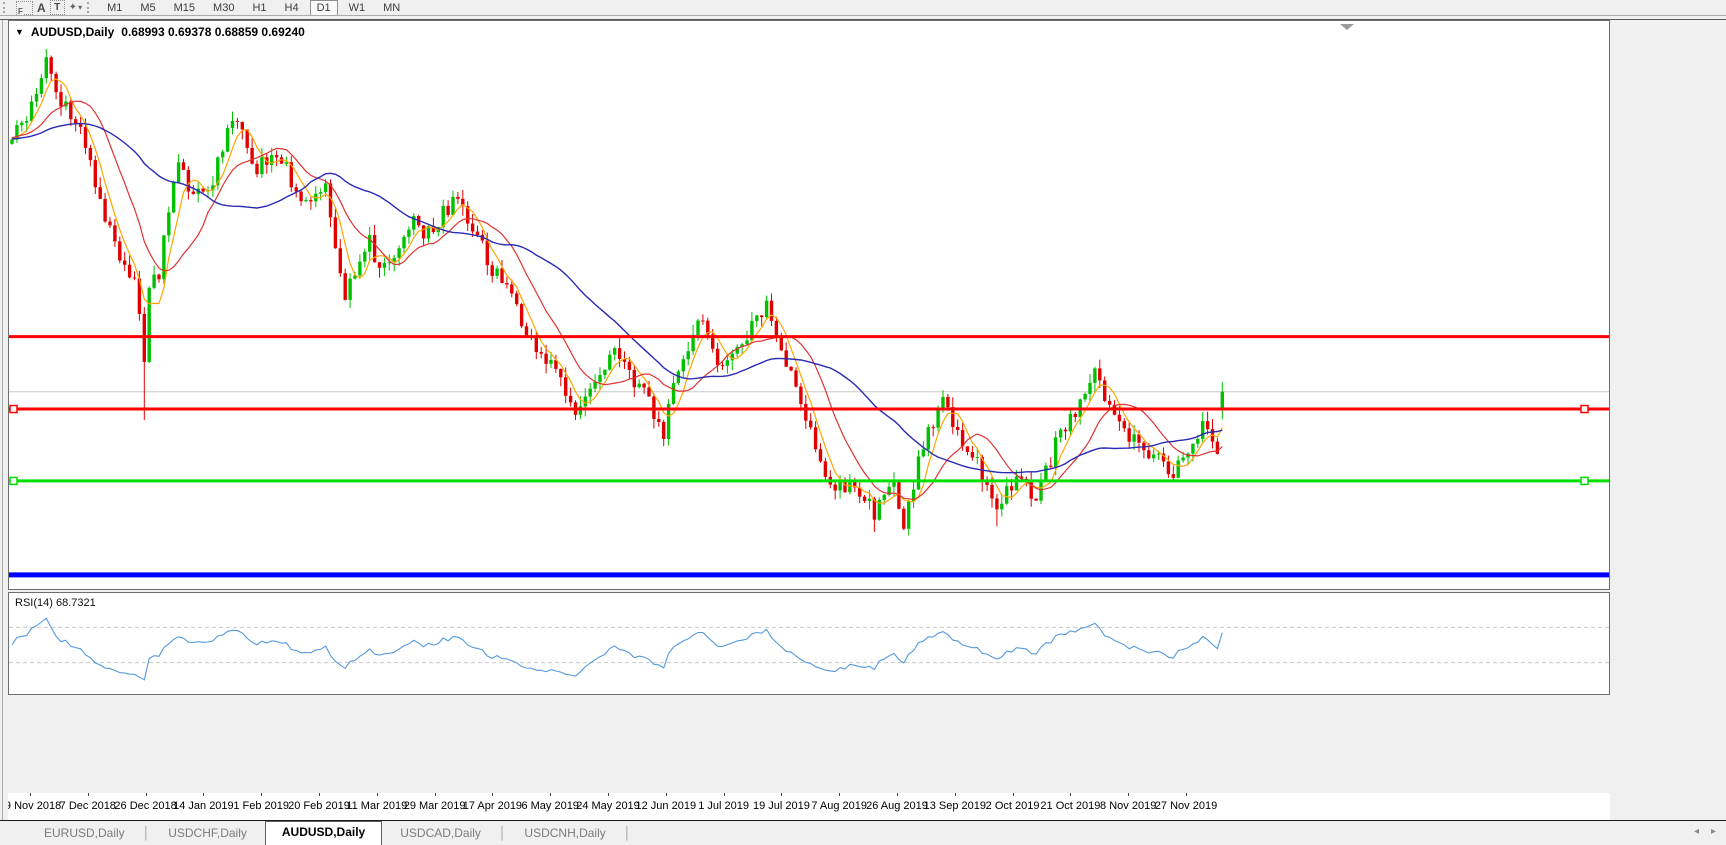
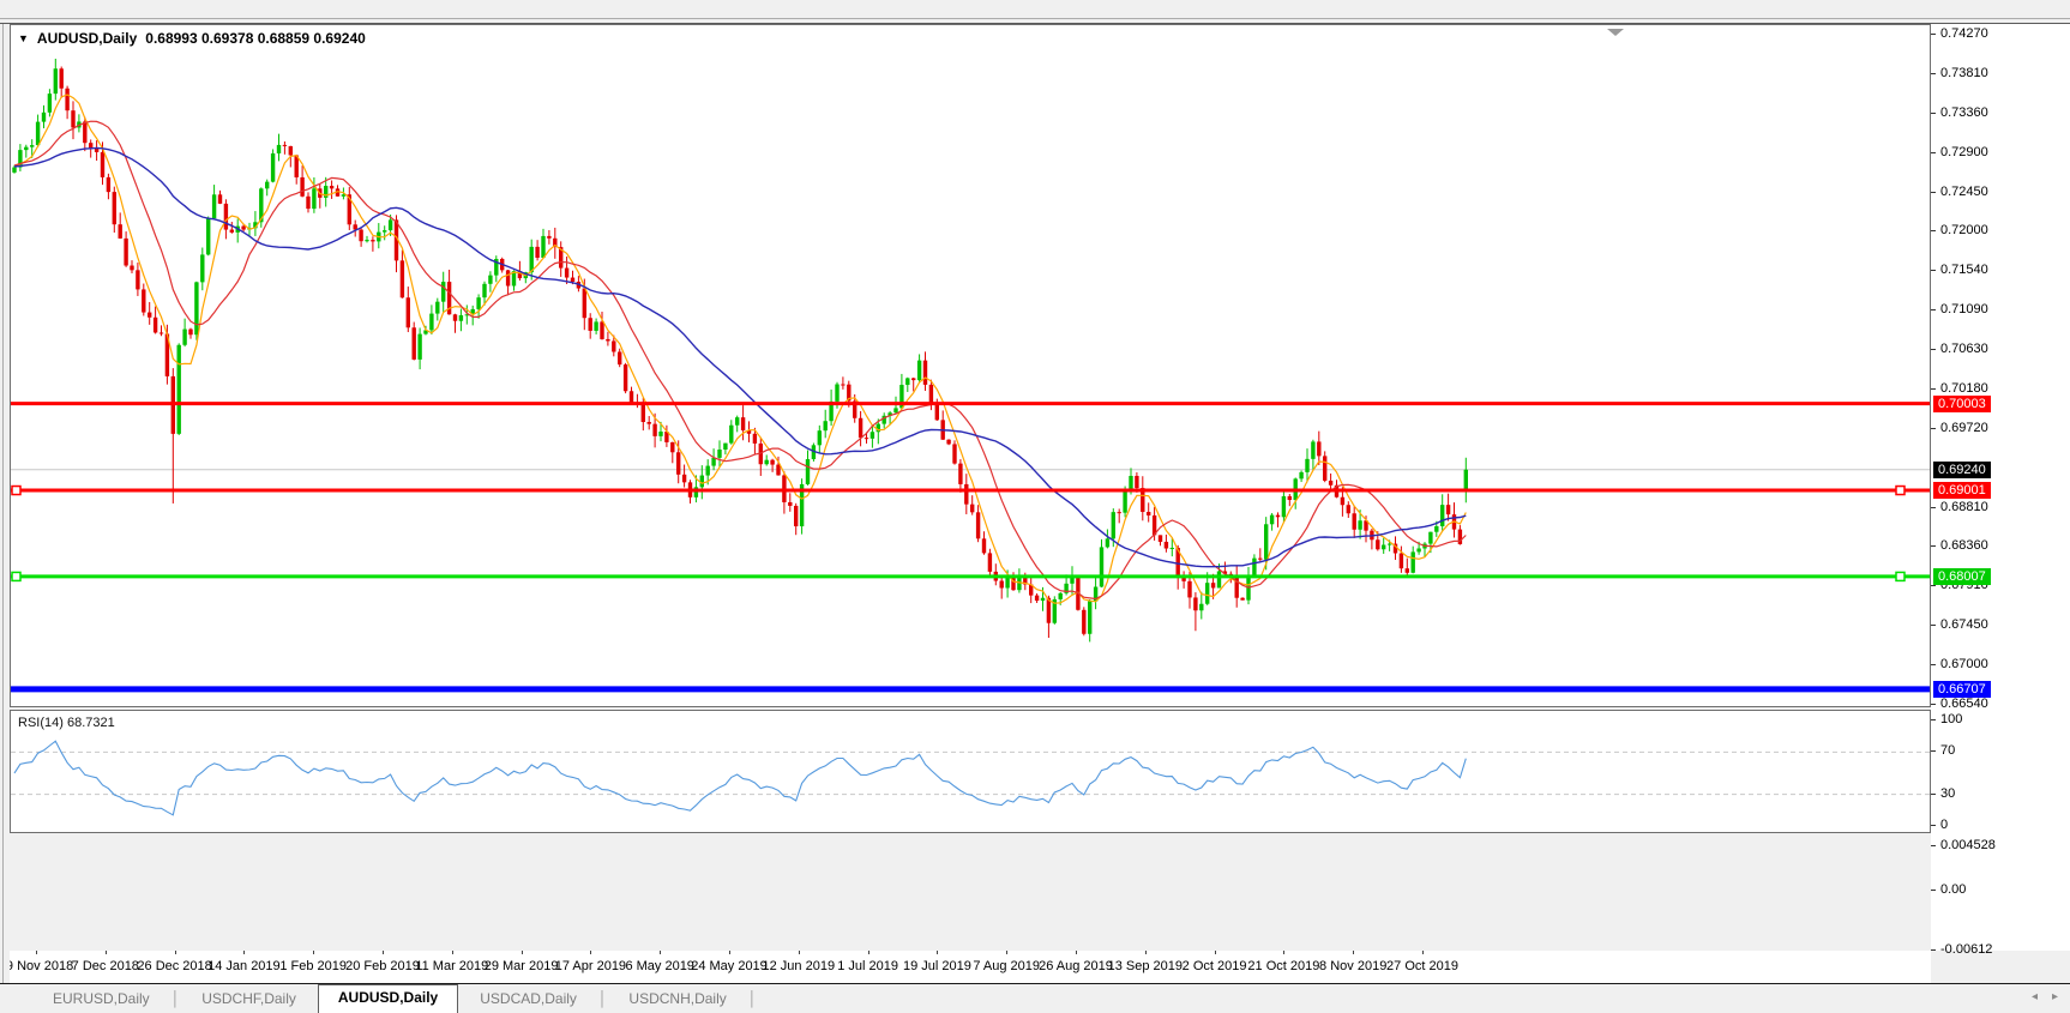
- F
- A
- T
- ✦
- ▾
- M1
- M5
- M15
- M30
- H1
- H4
- D1
- W1
- MN
  ▼
  AUDUSD,Daily
  0.68993 0.69378 0.68859 0.69240
  RSI(14) 68.7321
+ 0.74270
+ 0.73810
+ 0.73360
+ 0.72900
+ 0.72450
+ 0.72000
+ 0.71540
+ 0.71090
+ 0.70630
+ 0.70180
+ 0.69720
+ 0.68810
+ 0.68360
+ 0.67910
+ 0.67450
+ 0.67000
+ 0.66540
+ 0.70003
+ 0.69240
+ 0.69001
+ 0.68007
+ 0.66707
+ 100
+ 70
+ 30
+ 0
+ 0.004528
+ 0.00
+ -0.00612
  9 Nov 2018
  7 Dec 2018
  26 Dec 2018
  14 Jan 2019
  1 Feb 2019
  20 Feb 2019
  11 Mar 2019
  29 Mar 2019
  17 Apr 2019
  6 May 2019
  24 May 2019
  12 Jun 2019
  1 Jul 2019
  19 Jul 2019
  7 Aug 2019
  26 Aug 2019
  13 Sep 2019
  2 Oct 2019
  21 Oct 2019
  8 Nov 2019
- 27 Nov 2019
+ 27 Oct 2019
  EURUSD,Daily
  │
  USDCHF,Daily
  AUDUSD,Daily
  USDCAD,Daily
  │
  USDCNH,Daily
  │
  ◂▸
